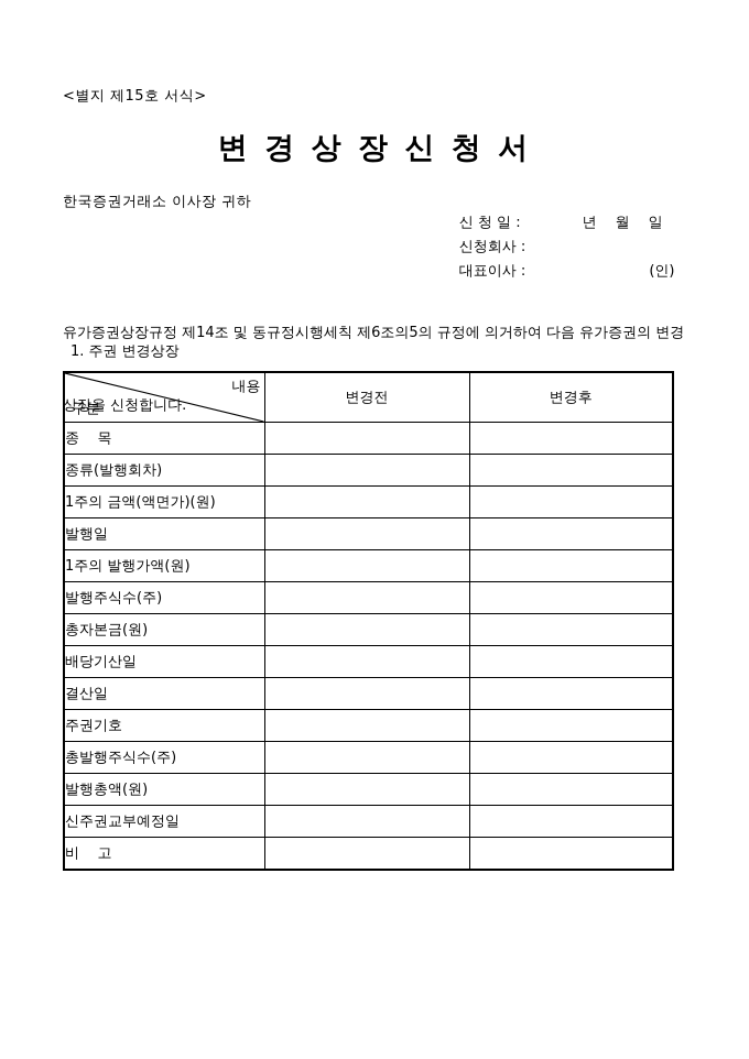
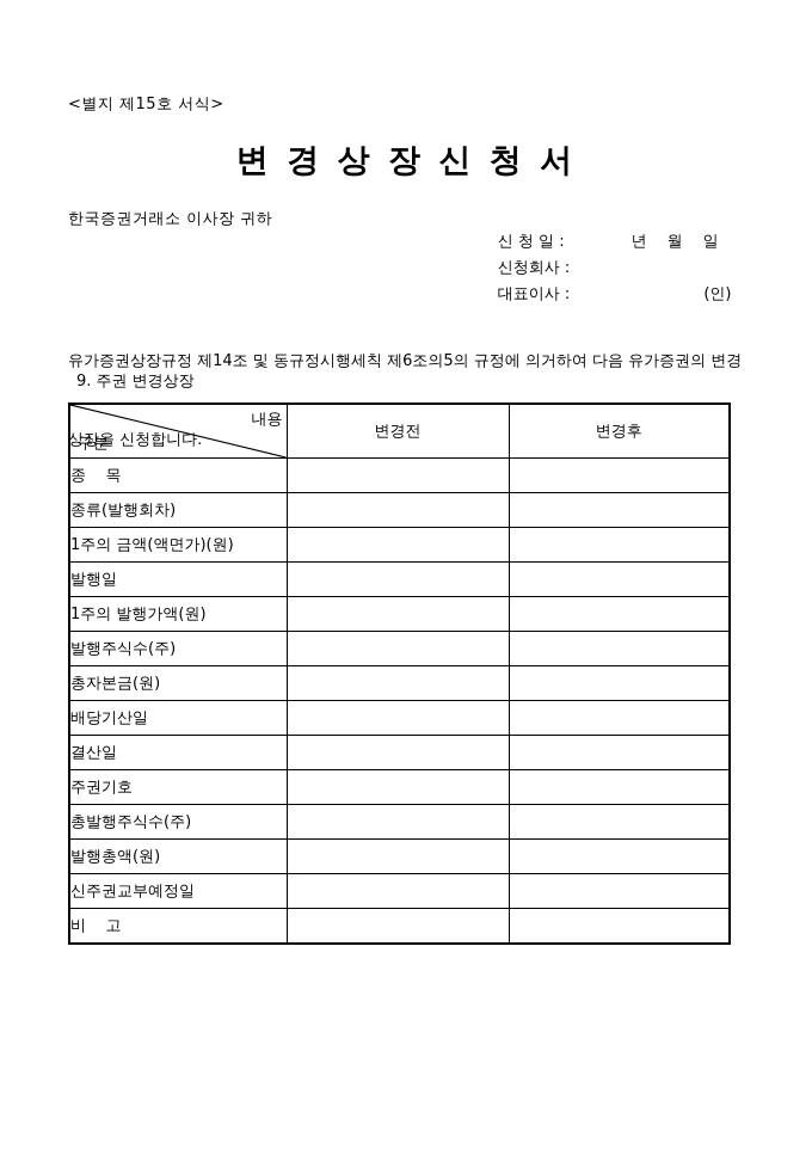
  <별지 제15호 서식>
  변 경 상 장 신 청 서
  한국증권거래소 이사장 귀하
  신 청 일 : 년 월 일
  신청회사 :
  대표이사 : (인)
  유가증권상장규정 제14조 및 동규정시행세칙 제6조의5의 규정에 의거하여 다음 유가증권의 변경
  상장을 신청합니다.
- 1. 주권 변경상장
+ 9. 주권 변경상장
  내용 구분	변경전	변경후
  종 목
  종류(발행회차)
  1주의 금액(액면가)(원)
  발행일
  1주의 발행가액(원)
  발행주식수(주)
  총자본금(원)
  배당기산일
  결산일
  주권기호
  총발행주식수(주)
  발행총액(원)
  신주권교부예정일
  비 고
